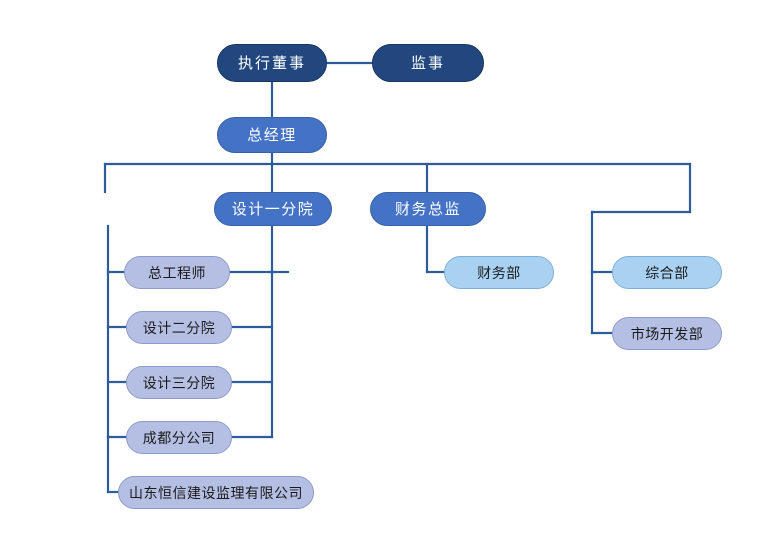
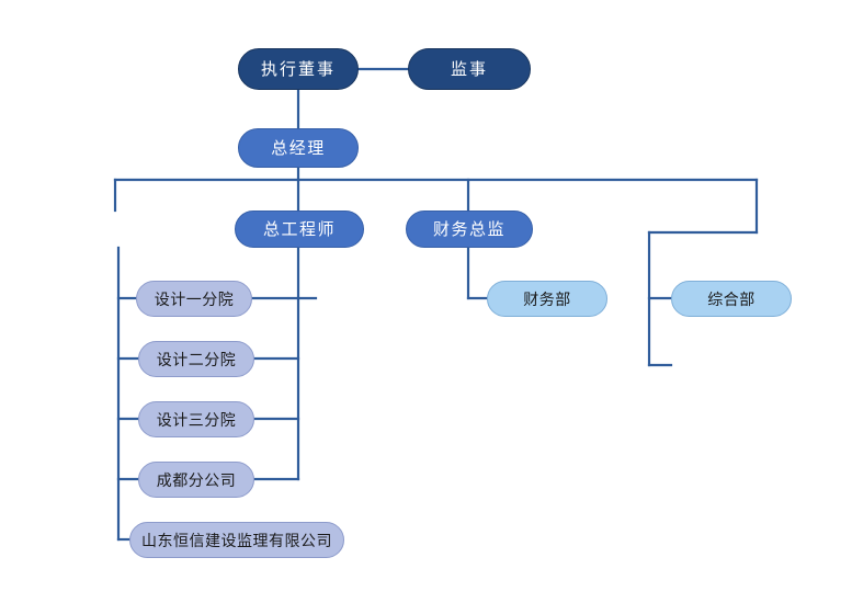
  执行董事
  监事
  总经理
- 设计一分院
+ 总工程师
  财务总监
- 总工程师
+ 设计一分院
  设计二分院
  设计三分院
  成都分公司
  山东恒信建设监理有限公司
  财务部
  综合部
- 市场开发部
